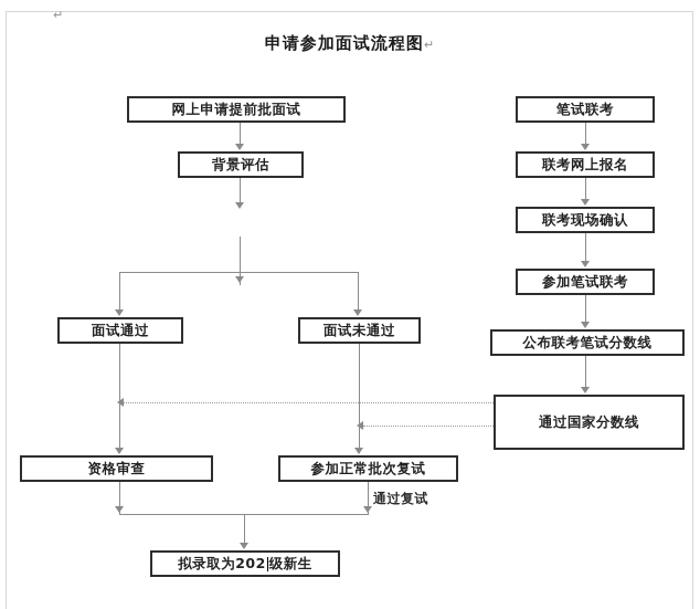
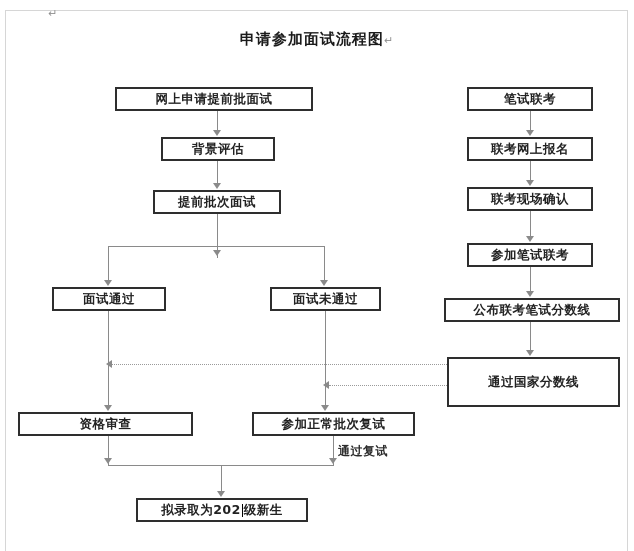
  ↵
  申请参加面试流程图↵
  网上申请提前批面试
  背景评估
+ 提前批次面试
  面试通过
  面试未通过
  资格审查
  参加正常批次复试
  笔试联考
  联考网上报名
  联考现场确认
  参加笔试联考
  公布联考笔试分数线
  通过国家分数线
  拟录取为202
  级新生
  通过复试
